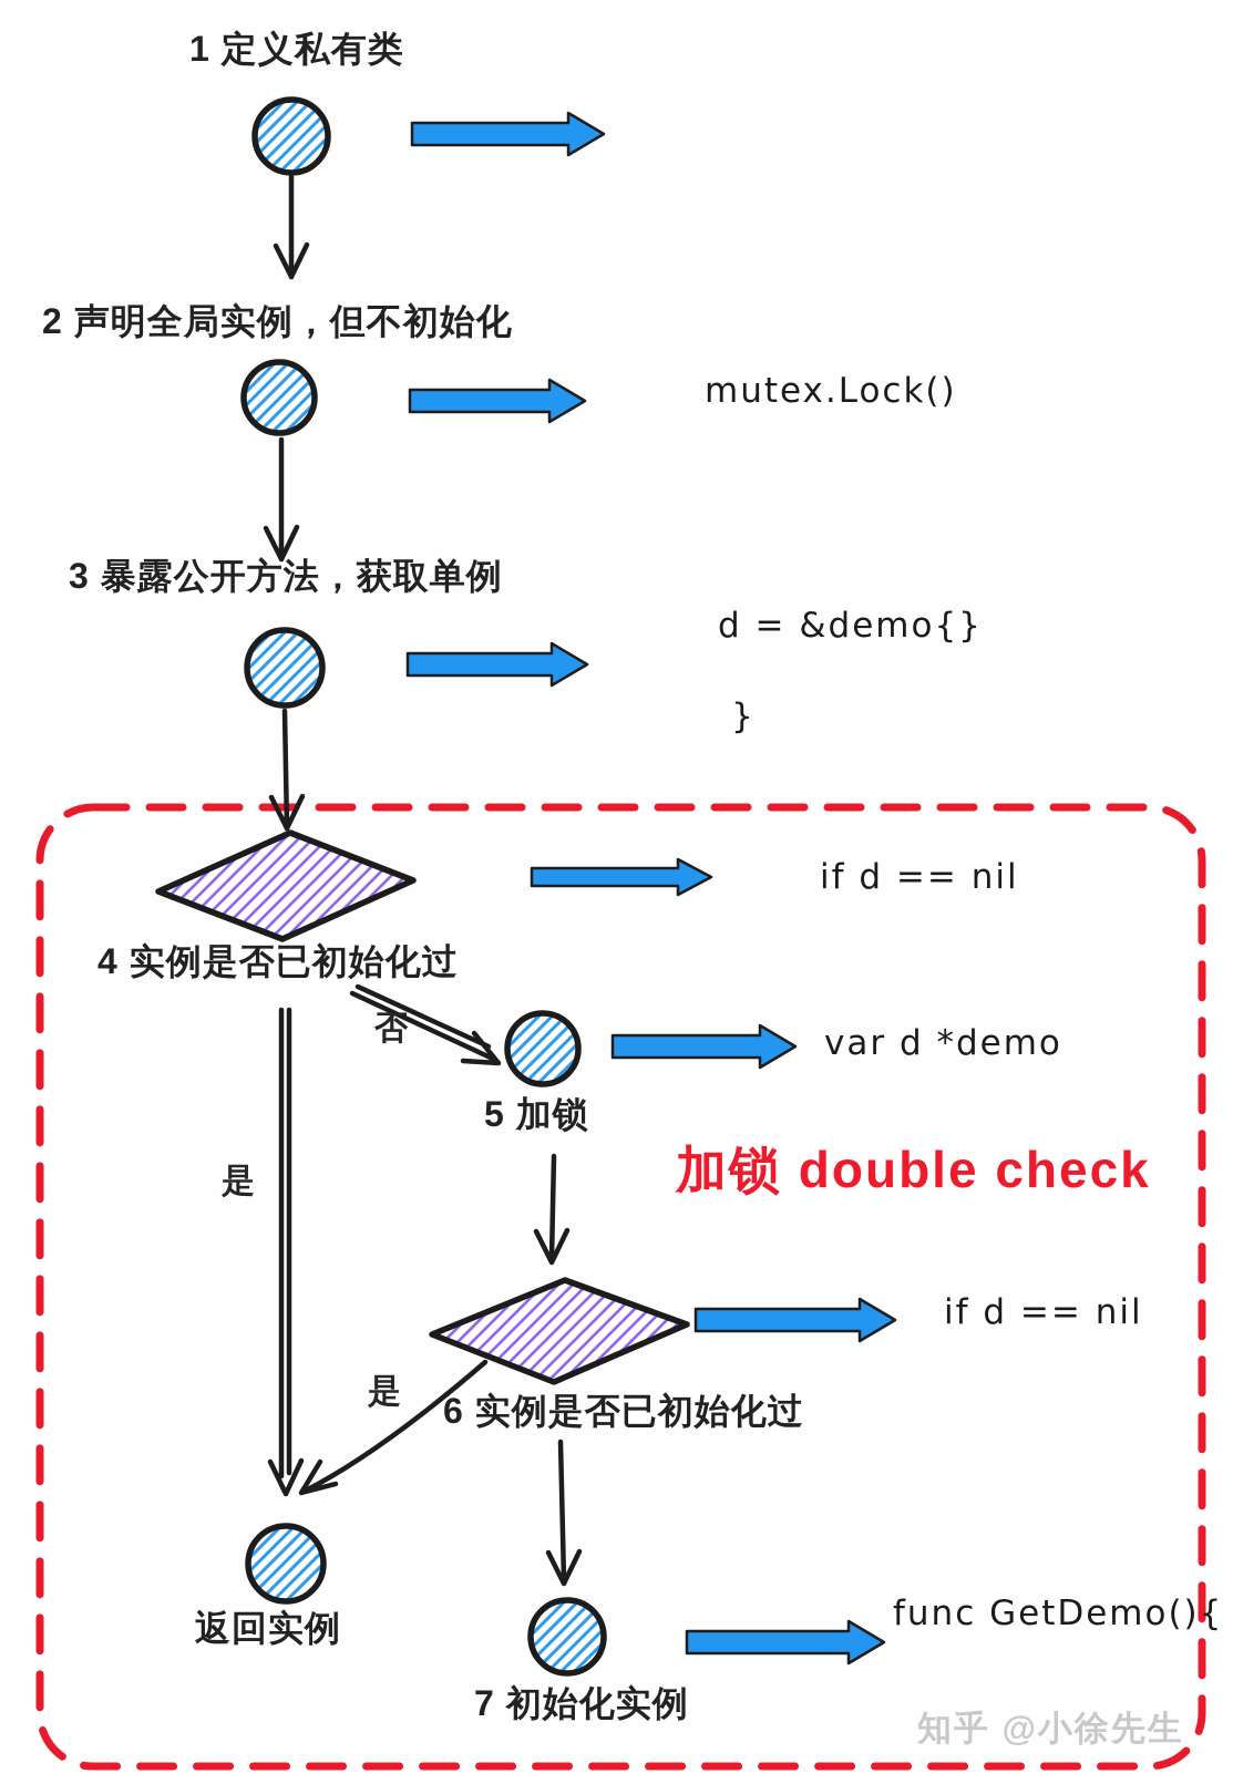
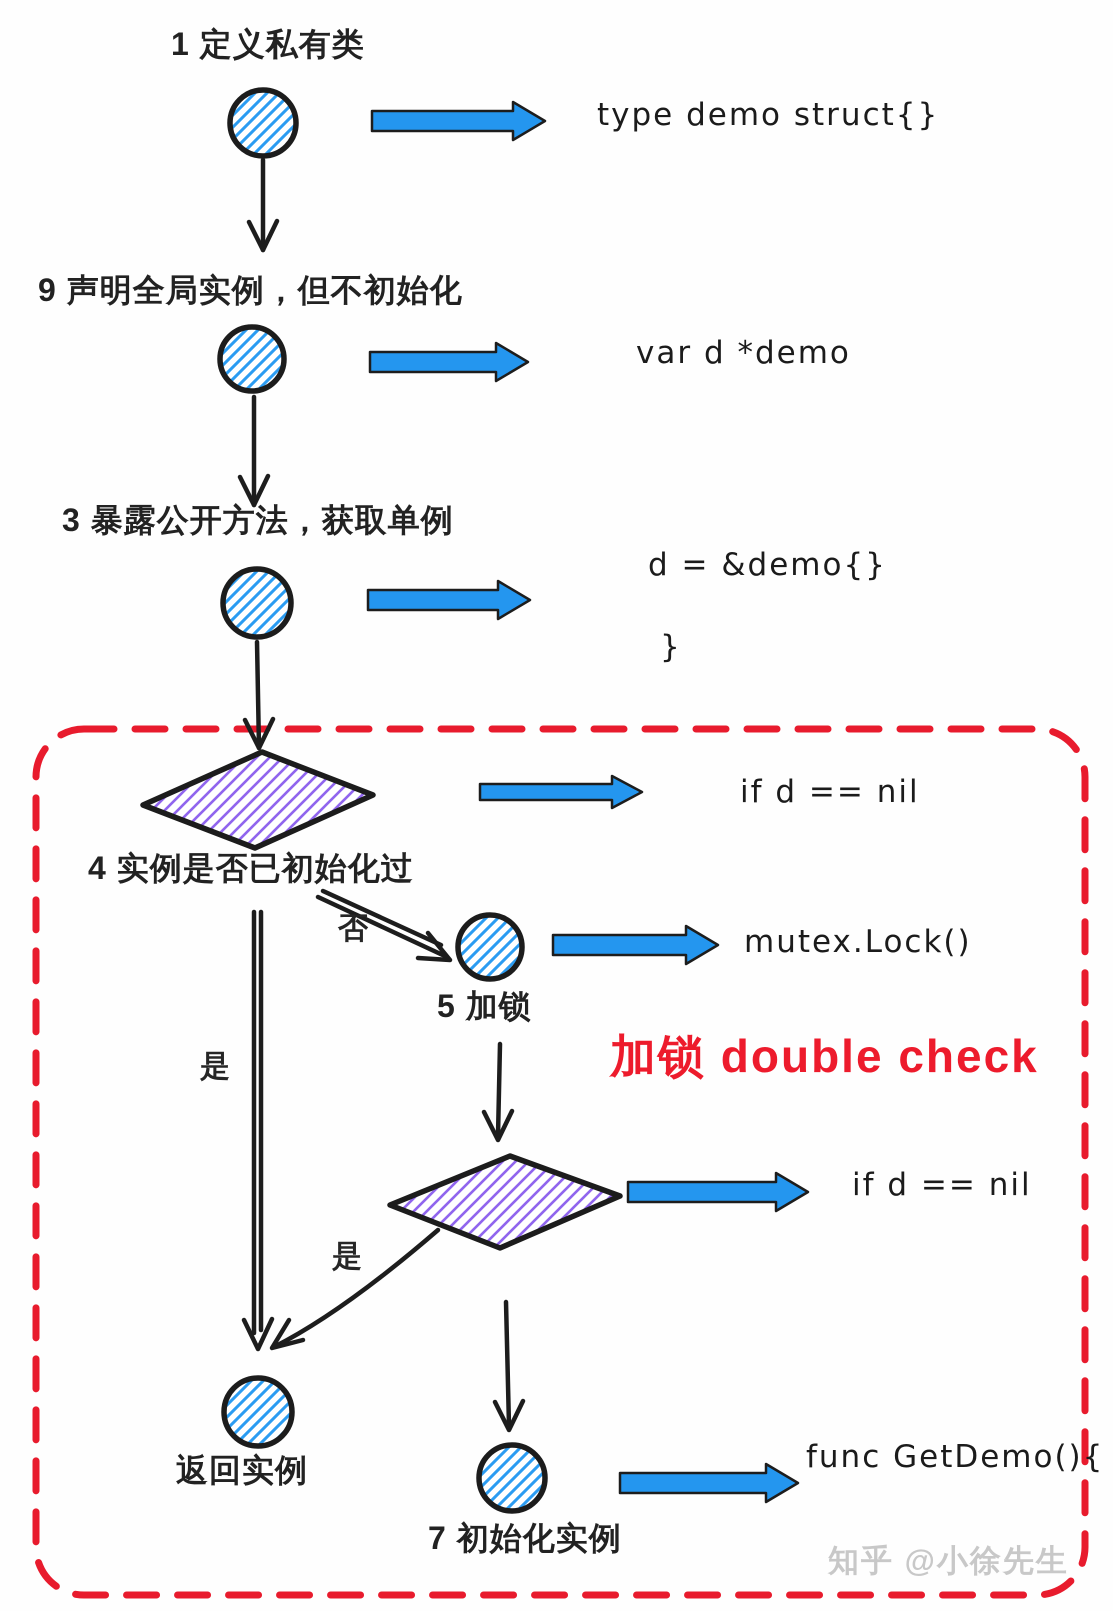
  1 定义私有类
+ type demo struct{}
- 2 声明全局实例，但不初始化
+ 9 声明全局实例，但不初始化
- mutex.Lock()
+ var d *demo
  3 暴露公开方法，获取单例
  d = &demo{}
  }
  4 实例是否已初始化过
  if d == nil
  否
  是
  5 加锁
- var d *demo
+ mutex.Lock()
  加锁 double check
- 6 实例是否已初始化过
  if d == nil
  是
  返回实例
  7 初始化实例
  func GetDemo(){
  知乎 @小徐先生
